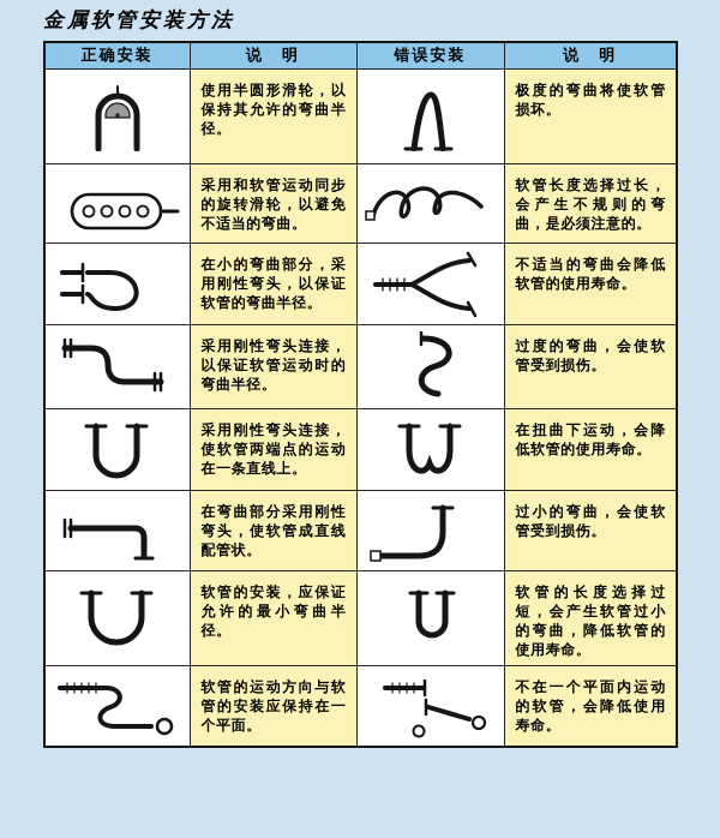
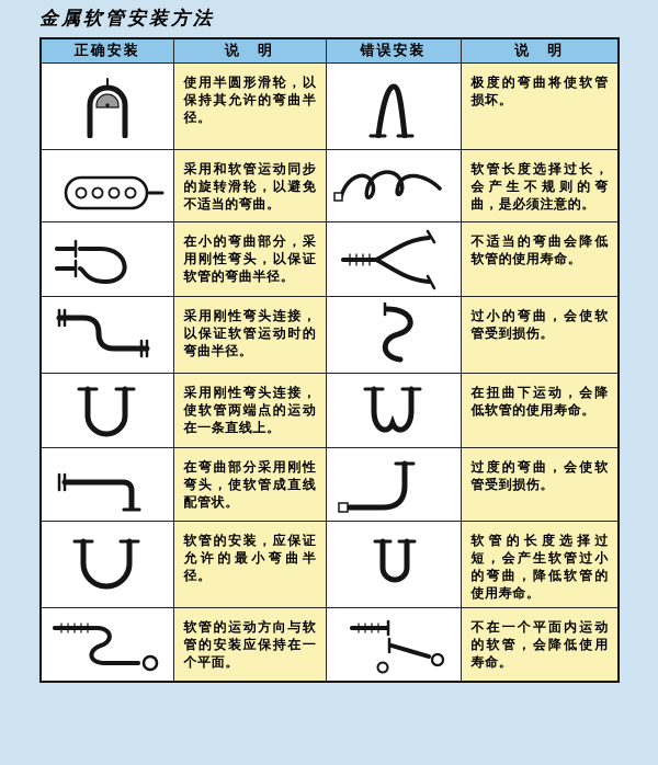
  金属软管安装方法
  正确安装	说 明	错误安装	说 明
  	使用半圆形滑轮，以保持其允许的弯曲半径。		极度的弯曲将使软管损坏。
  	采用和软管运动同步的旋转滑轮，以避免不适当的弯曲。		软管长度选择过长，会产生不规则的弯曲，是必须注意的。
  	在小的弯曲部分，采用刚性弯头，以保证软管的弯曲半径。		不适当的弯曲会降低软管的使用寿命。
- 	采用刚性弯头连接，以保证软管运动时的弯曲半径。		过度的弯曲，会使软管受到损伤。
+ 	采用刚性弯头连接，以保证软管运动时的弯曲半径。		过小的弯曲，会使软管受到损伤。
  	采用刚性弯头连接，使软管两端点的运动在一条直线上。		在扭曲下运动，会降低软管的使用寿命。
- 	在弯曲部分采用刚性弯头，使软管成直线配管状。		过小的弯曲，会使软管受到损伤。
+ 	在弯曲部分采用刚性弯头，使软管成直线配管状。		过度的弯曲，会使软管受到损伤。
  	软管的安装，应保证允许的最小弯曲半径。		软管的长度选择过短，会产生软管过小的弯曲，降低软管的使用寿命。
  	软管的运动方向与软管的安装应保持在一个平面。		不在一个平面内运动的软管，会降低使用寿命。
